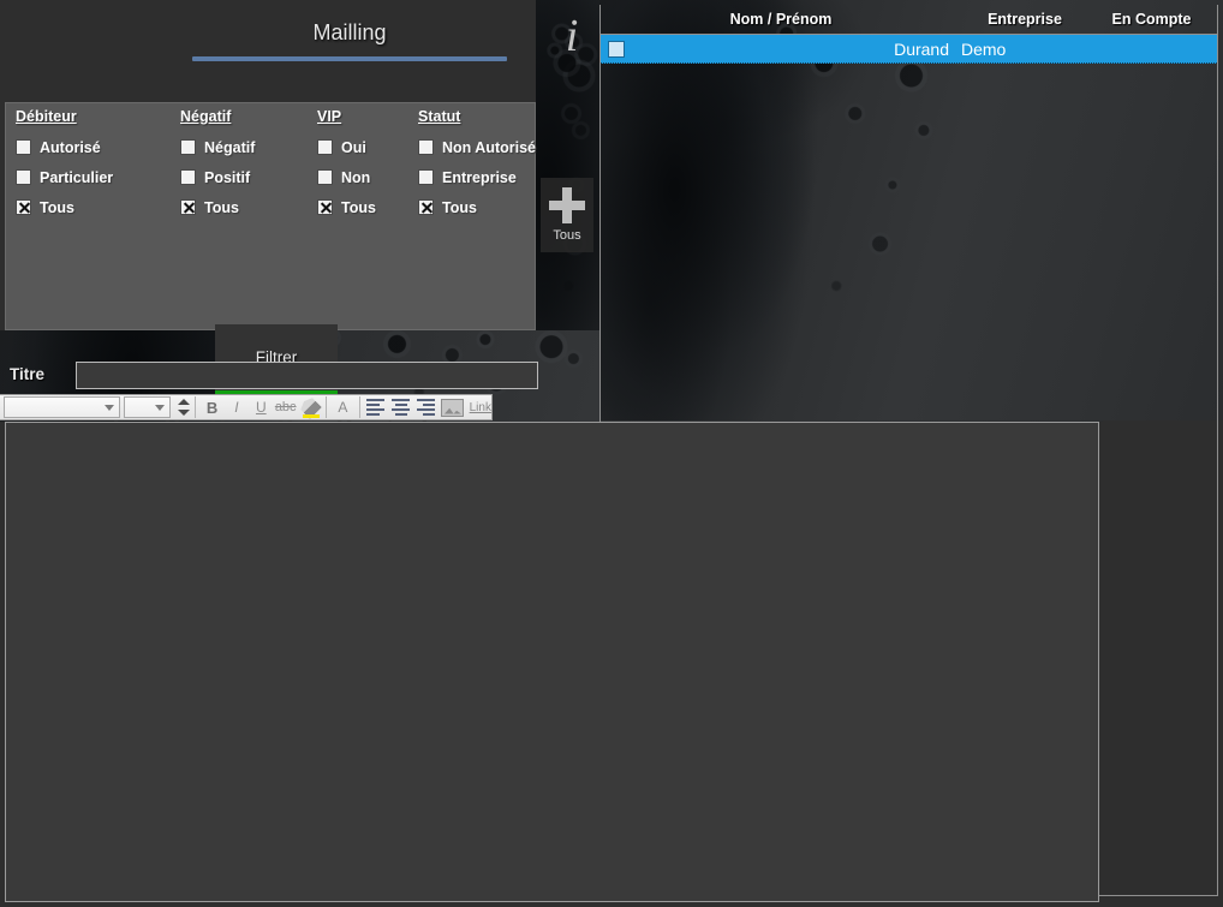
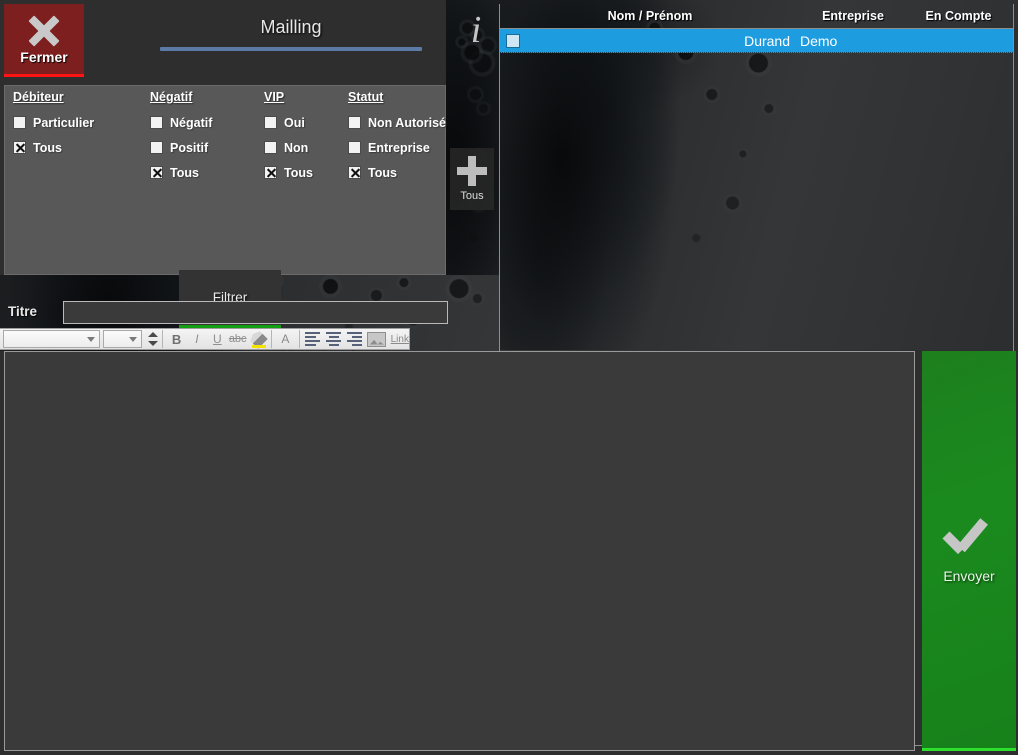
+ Fermer
  Mailling
  Débiteur
- Autorisé
  Particulier
  Tous
  Négatif
  Négatif
  Positif
  Tous
  VIP
  Oui
  Non
  Tous
  Statut
  Non Autorisé
  Entreprise
  Tous
  Filtrer
  i
  Tous
  Nom / Prénom
  Entreprise
  En Compte
  Durand
  Demo
  Titre
  B
  I
  U
  abc
  A
  Link
+ Envoyer
